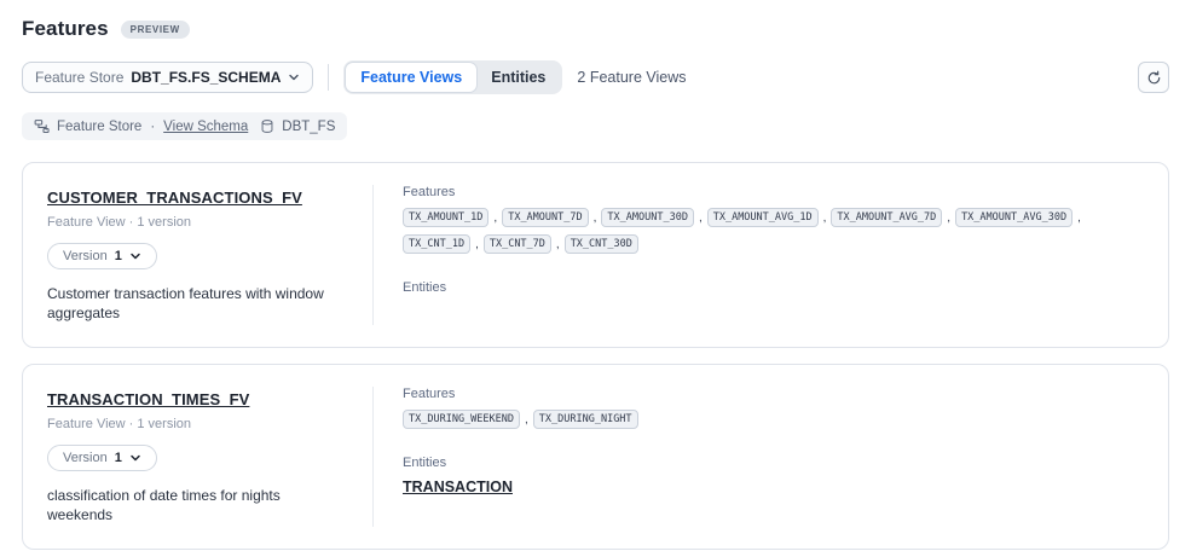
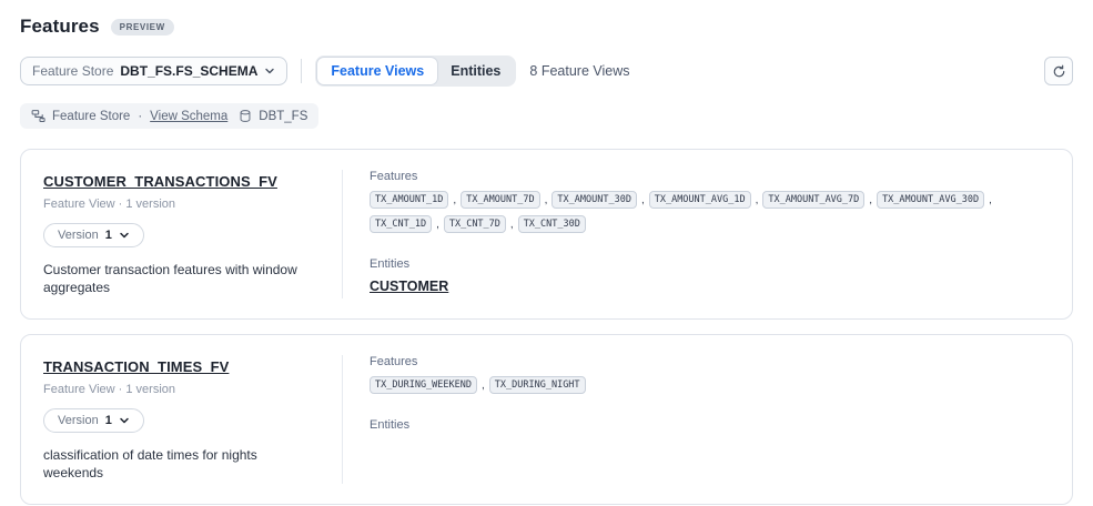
  Features
  PREVIEW
  Feature Store
  DBT_FS.FS_SCHEMA
  Feature Views
  Entities
- 2 Feature Views
+ 8 Feature Views
  Feature Store
  ·
  View Schema
  DBT_FS
  CUSTOMER_TRANSACTIONS_FV
  Feature View · 1 version
  Version
  1
  Customer transaction features with window aggregates
  Features
  TX_AMOUNT_1D
  ,
  TX_AMOUNT_7D
  ,
  TX_AMOUNT_30D
  ,
  TX_AMOUNT_AVG_1D
  ,
  TX_AMOUNT_AVG_7D
  ,
  TX_AMOUNT_AVG_30D
  ,
  TX_CNT_1D
  ,
  TX_CNT_7D
  ,
  TX_CNT_30D
  Entities
+ CUSTOMER
  TRANSACTION_TIMES_FV
  Feature View · 1 version
  Version
  1
  classification of date times for nights weekends
  Features
  TX_DURING_WEEKEND
  ,
  TX_DURING_NIGHT
  Entities
- TRANSACTION
